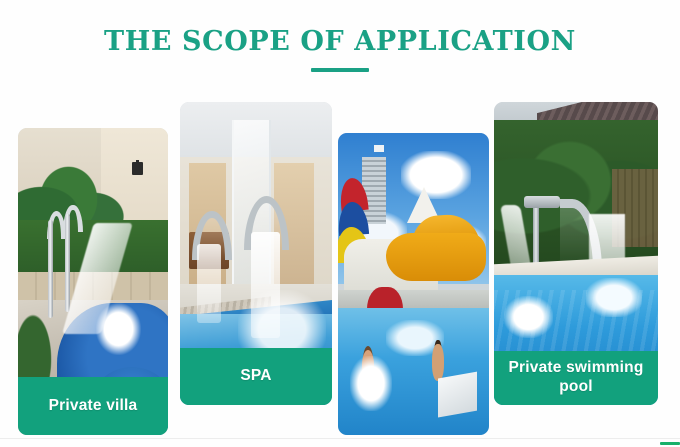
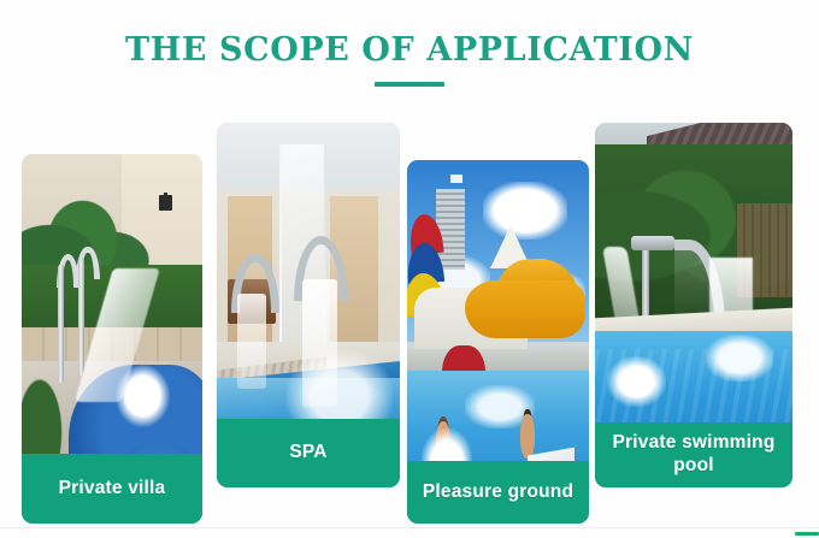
  THE SCOPE OF APPLICATION
  Private villa
  SPA
+ Pleasure ground
  Private swimming
  pool
